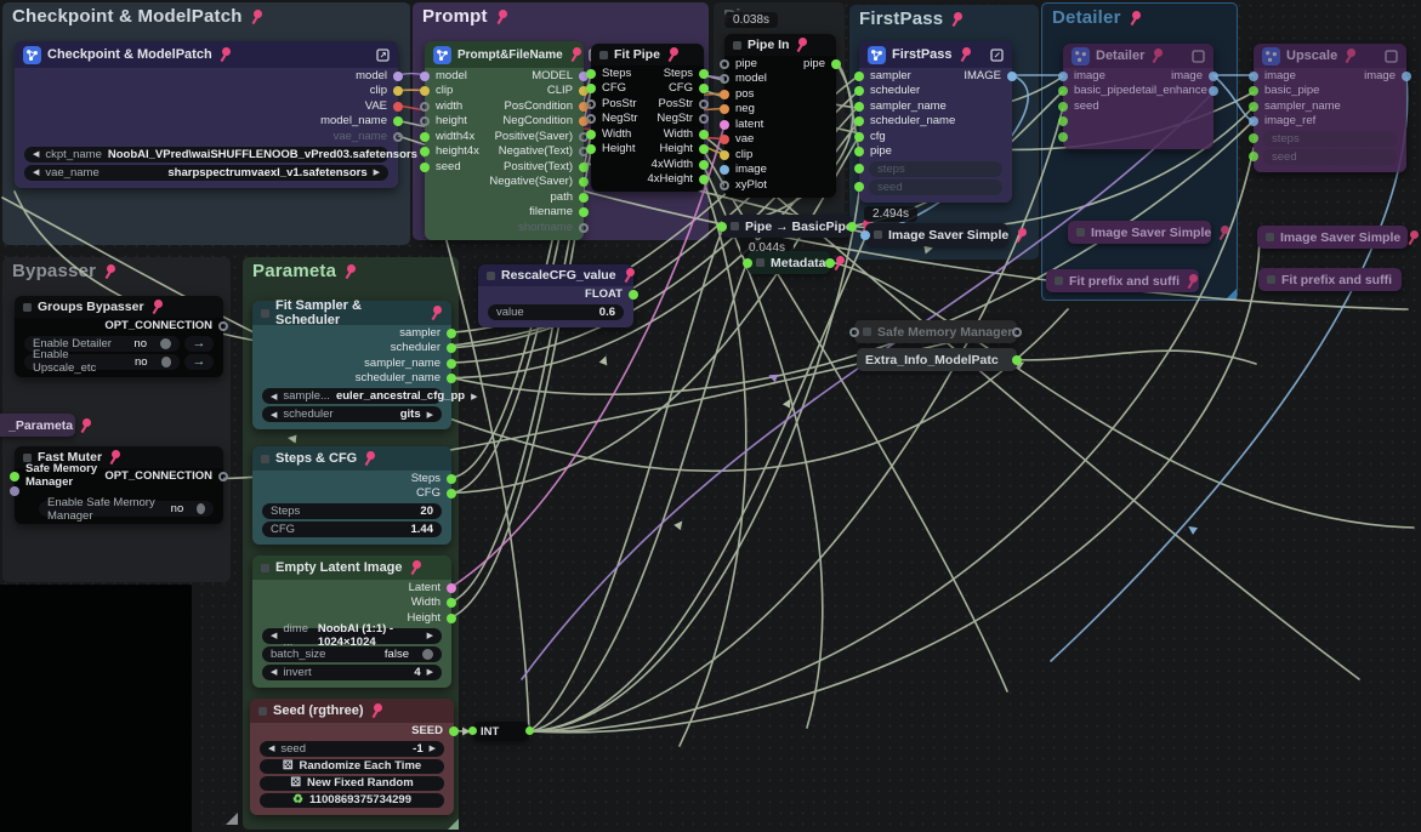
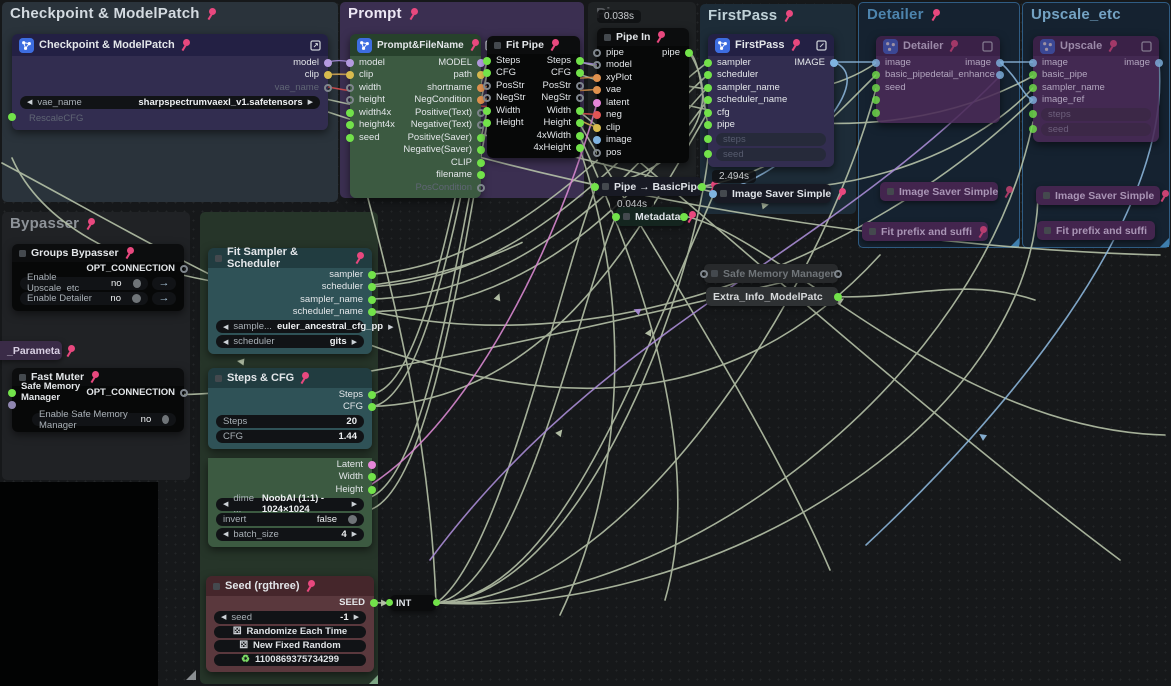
  Checkpoint & ModelPatch
  Prompt
  Pipe
  FirstPass
  Detailer
+ Upscale_etc
  Bypasser
- Parameta
  Checkpoint & ModelPatch
  model
  clip
- VAE
- model_name
  vae_name
- ckpt_name
- NoobAI_VPred\waiSHUFFLENOOB_vPred03.safetensors
  vae_name
  sharpspectrumvaexl_v1.safetensors
+ RescaleCFG
  Prompt&FileName
  model
  MODEL
  clip
- CLIP
+ path
  width
- PosCondition
+ shortname
  height
  NegCondition
  width4x
- Positive(Saver)
+ Positive(Text)
  height4x
  Negative(Text)
  seed
- Positive(Text)
+ Positive(Saver)
  Negative(Saver)
- path
+ CLIP
  filename
- shortname
+ PosCondition
  Fit Pipe
  Steps
  Steps
  CFG
  CFG
  PosStr
  PosStr
  NegStr
  NegStr
  Width
  Width
  Height
  Height
  4xWidth
  4xHeight
  0.038s
  Pipe In
  pipe
  pipe
  model
- pos
+ xyPlot
- neg
+ vae
  latent
- vae
+ neg
  clip
  image
- xyPlot
+ pos
  Pipe → BasicPip
  0.044s
  Metadata
  FirstPass
  sampler
  IMAGE
  scheduler
  sampler_name
  scheduler_name
  cfg
  pipe
  steps
  seed
  2.494s
  Image Saver Simple
  Safe Memory Manager
  Extra_Info_ModelPatc
  Detailer
  image
  image
  basic_pipe
  detail_enhance
  seed
  Image Saver Simple
  Fit prefix and suffi
  Upscale
  image
  image
  basic_pipe
  sampler_name
  image_ref
  steps
  seed
  Image Saver Simple
  Fit prefix and suffi
  Groups Bypasser
  OPT_CONNECTION
- Enable Detailer
+ Enable Upscale_etc
  no
  →
- Enable Upscale_etc
+ Enable Detailer
  no
  →
  _Parameta
  Fast Muter
  Safe Memory Manager
  OPT_CONNECTION
  Enable Safe Memory Manager
  no
  Fit Sampler & Scheduler
  sampler
  scheduler
  sampler_name
  scheduler_name
  sample...
  euler_ancestral_cfg_pp
  scheduler
  gits
  Steps & CFG
  Steps
  CFG
  Steps
  20
  CFG
  1.44
- Empty Latent Image
  Latent
  Width
  Height
  dime ...
  NoobAI (1:1) - 1024×1024
- batch_size
+ invert
  false
- invert
+ batch_size
  4
  Seed (rgthree)
  SEED
  seed
  -1
  ⚄
  Randomize Each Time
  ⚄
  New Fixed Random
  ♻
  1100869375734299
- RescaleCFG_value
- FLOAT
- value
- 0.6
  INT
